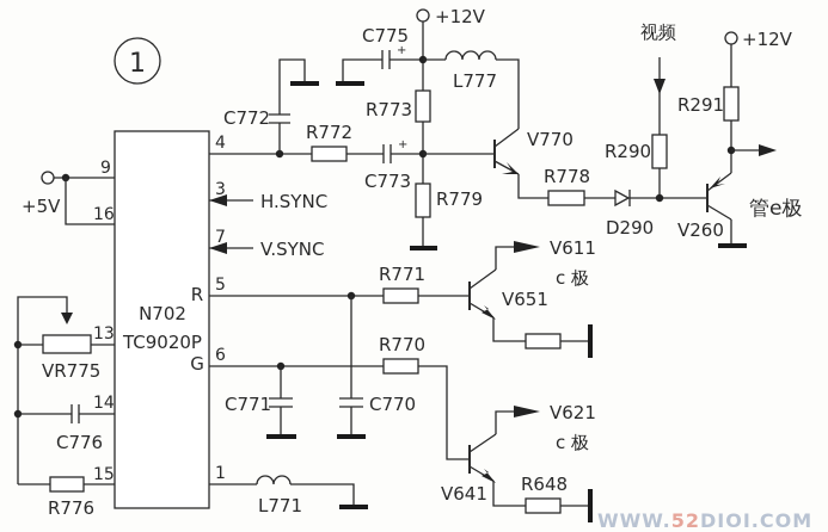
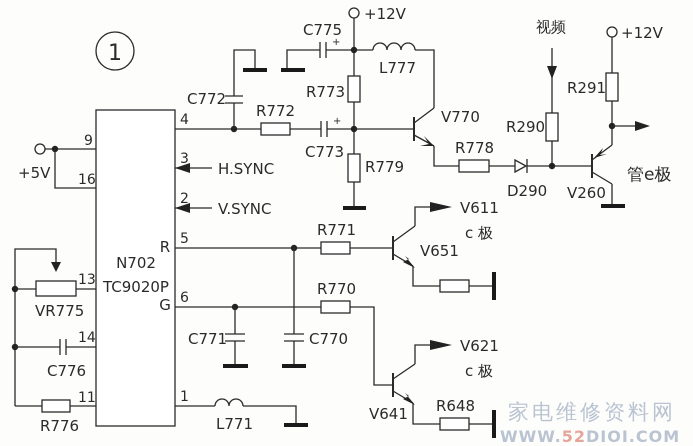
  1
  N702
  TC9020P
  R
  G
  +5V
  9
  16
  VR775
  13
  C776
  14
  R776
- 15
+ 11
  4
  C772
  R772
  +
  C773
  +
  C775
  +12V
  R773
  R779
  L777
  V770
  R778
  D290
  视频
  R290
  +12V
  R291
  管e极
  V260
  3
  H.SYNC
- 7
+ 2
  V.SYNC
  5
  R771
  V611
  c 极
  V651
  6
  R770
  C771
  C770
  V621
  c 极
  R648
  V641
  1
  L771
+ 家电维修资料网
  WWW.52DIOI.COM
